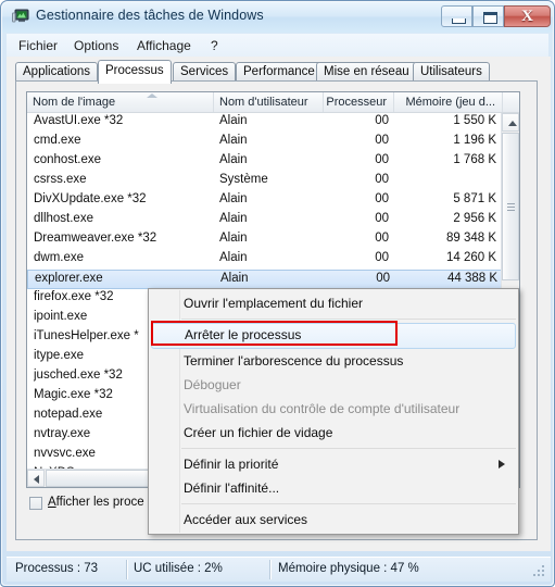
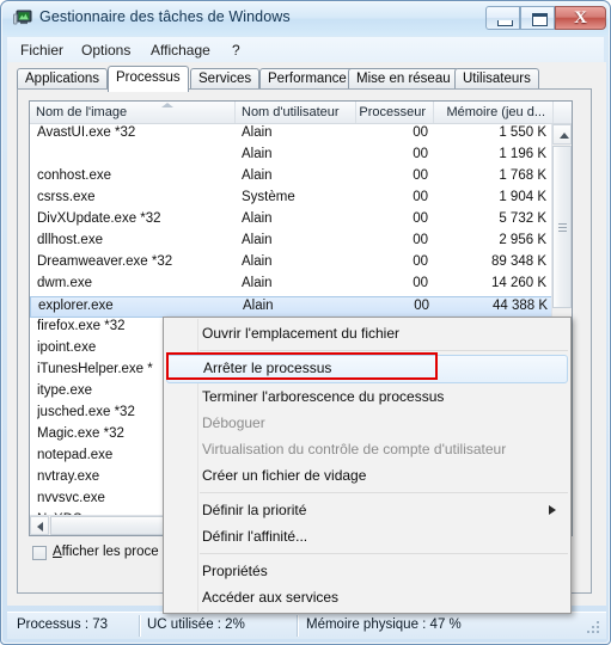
  Gestionnaire des tâches de Windows
  X
  Fichier
  Options
  Affichage
  ?
  Applications
  Processus
  Services
  Performance
  Mise en réseau
  Utilisateurs
  Nom de l'image
  Nom d'utilisateur
  Processeur
  Mémoire (jeu d...
  AvastUI.exe *32
  Alain
  00
  1 550 K
- cmd.exe
  Alain
  00
  1 196 K
  conhost.exe
  Alain
  00
  1 768 K
  csrss.exe
  Système
  00
+ 1 904 K
  DivXUpdate.exe *32
  Alain
  00
- 5 871 K
+ 5 732 K
  dllhost.exe
  Alain
  00
  2 956 K
  Dreamweaver.exe *32
  Alain
  00
  89 348 K
  dwm.exe
  Alain
  00
  14 260 K
  explorer.exe
  Alain
  00
  44 388 K
  firefox.exe *32
  ipoint.exe
  iTunesHelper.exe *
  itype.exe
  jusched.exe *32
  Magic.exe *32
  notepad.exe
  nvtray.exe
  nvvsvc.exe
  Afficher les proce
  Processus : 73
  UC utilisée : 2%
  Mémoire physique : 47 %
  Ouvrir l'emplacement du fichier
  Arrêter le processus
  Terminer l'arborescence du processus
  Déboguer
  Virtualisation du contrôle de compte d'utilisateur
  Créer un fichier de vidage
  Définir la priorité
  Définir l'affinité...
+ Propriétés
  Accéder aux services
